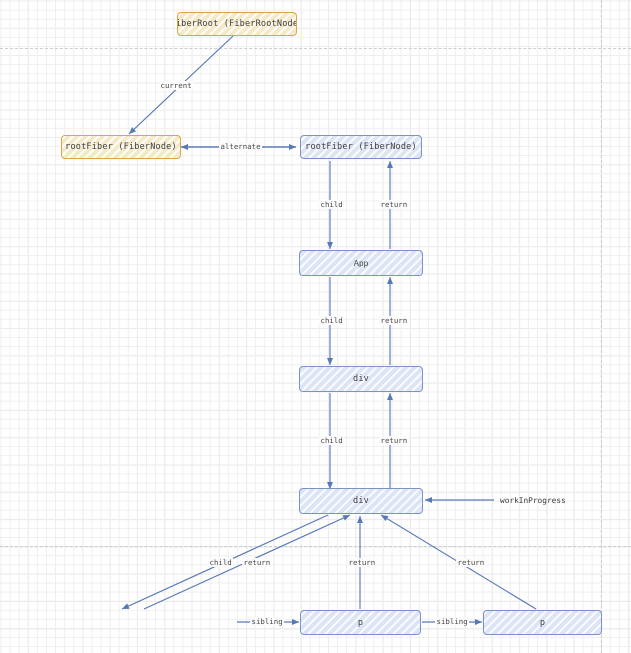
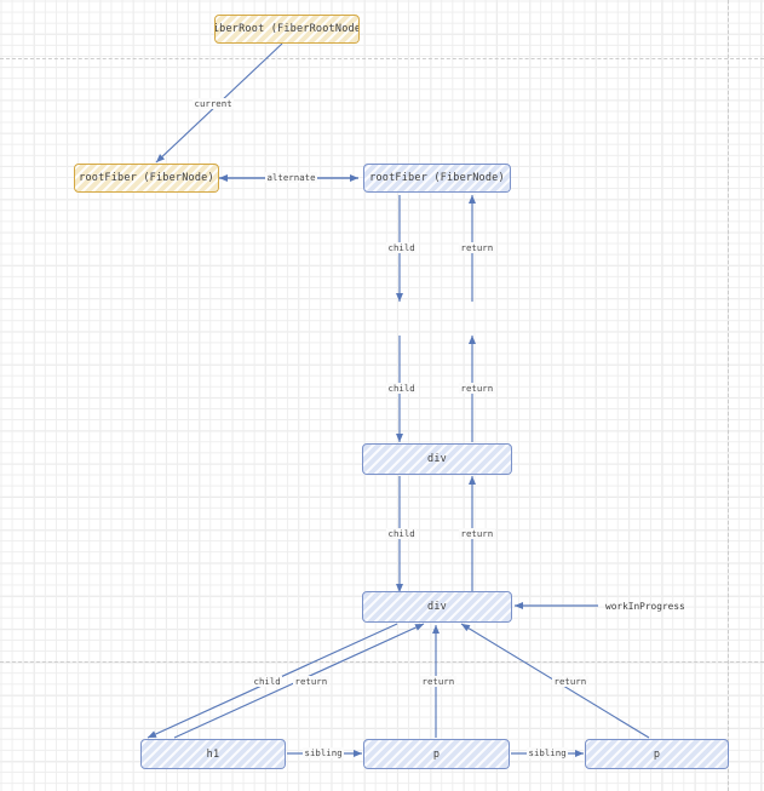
  iberRoot (FiberRootNode
  rootFiber (FiberNode)
  rootFiber (FiberNode)
- App
  div
  div
+ h1
  p
  p
  current
  alternate
  child
  return
  child
  return
  child
  return
  child
  return
  return
  return
  sibling
  sibling
  workInProgress
